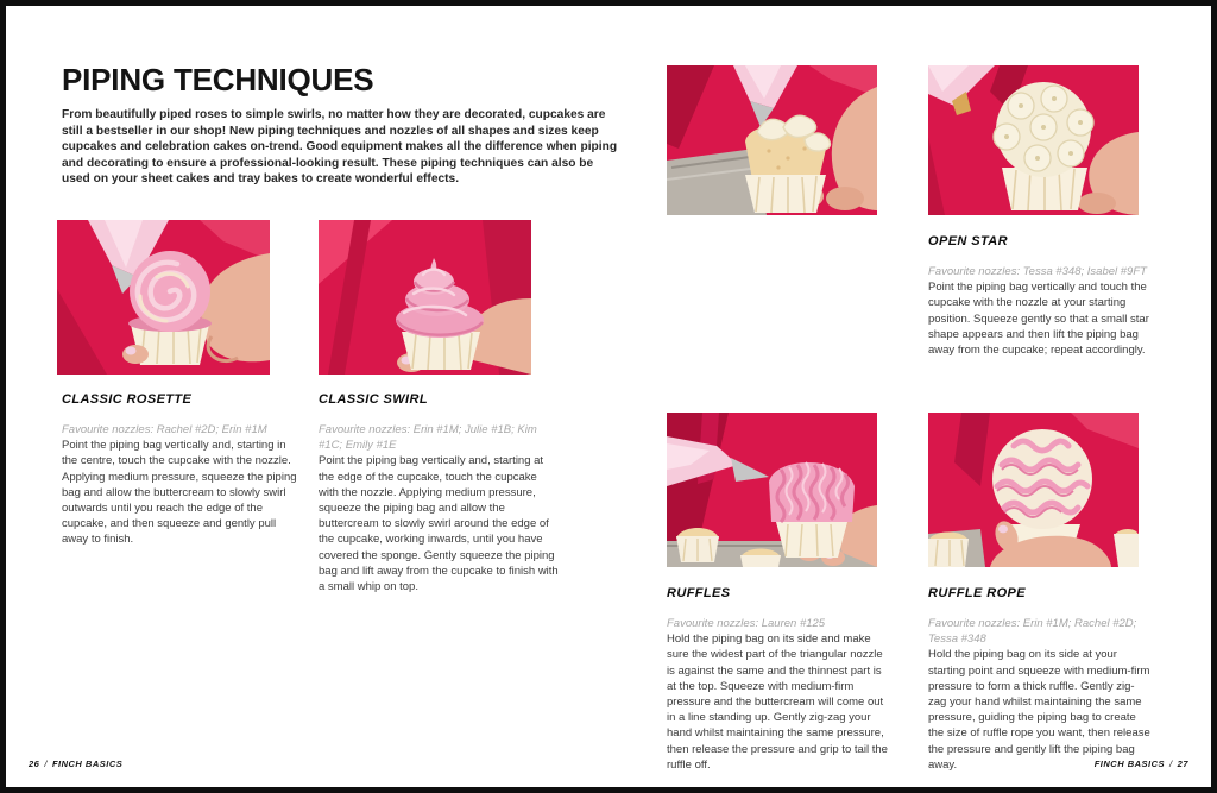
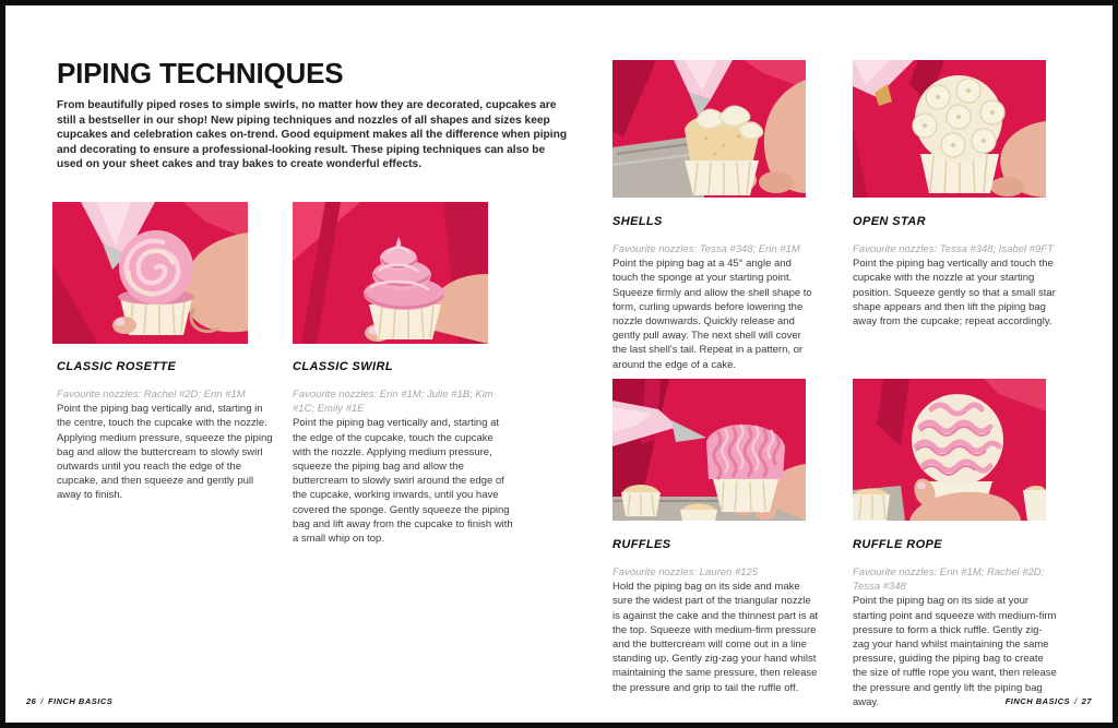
  PIPING TECHNIQUES
  From beautifully piped roses to simple swirls, no matter how they are decorated, cupcakes are still a bestseller in our shop! New piping techniques and nozzles of all shapes and sizes keep cupcakes and celebration cakes on-trend. Good equipment makes all the difference when piping and decorating to ensure a professional-looking result. These piping techniques can also be used on your sheet cakes and tray bakes to create wonderful effects.
  CLASSIC ROSETTE
  Favourite nozzles: Rachel #2D; Erin #1M
  Point the piping bag vertically and, starting in the centre, touch the cupcake with the nozzle. Applying medium pressure, squeeze the piping bag and allow the buttercream to slowly swirl outwards until you reach the edge of the cupcake, and then squeeze and gently pull away to finish.
  CLASSIC SWIRL
  Favourite nozzles: Erin #1M; Julie #1B; Kim #1C; Emily #1E
  Point the piping bag vertically and, starting at the edge of the cupcake, touch the cupcake with the nozzle. Applying medium pressure, squeeze the piping bag and allow the buttercream to slowly swirl around the edge of the cupcake, working inwards, until you have covered the sponge. Gently squeeze the piping bag and lift away from the cupcake to finish with a small whip on top.
+ SHELLS
+ Favourite nozzles: Tessa #348; Erin #1M
+ Point the piping bag at a 45° angle and touch the sponge at your starting point. Squeeze firmly and allow the shell shape to form, curling upwards before lowering the nozzle downwards. Quickly release and gently pull away. The next shell will cover the last shell’s tail. Repeat in a pattern, or around the edge of a cake.
  OPEN STAR
  Favourite nozzles: Tessa #348; Isabel #9FT
  Point the piping bag vertically and touch the cupcake with the nozzle at your starting position. Squeeze gently so that a small star shape appears and then lift the piping bag away from the cupcake; repeat accordingly.
  RUFFLES
  Favourite nozzles: Lauren #125
- Hold the piping bag on its side and make sure the widest part of the triangular nozzle is against the same and the thinnest part is at the top. Squeeze with medium-firm pressure and the buttercream will come out in a line standing up. Gently zig-zag your hand whilst maintaining the same pressure, then release the pressure and grip to tail the ruffle off.
+ Hold the piping bag on its side and make sure the widest part of the triangular nozzle is against the cake and the thinnest part is at the top. Squeeze with medium-firm pressure and the buttercream will come out in a line standing up. Gently zig-zag your hand whilst maintaining the same pressure, then release the pressure and grip to tail the ruffle off.
  RUFFLE ROPE
  Favourite nozzles: Erin #1M; Rachel #2D; Tessa #348
- Hold the piping bag on its side at your starting point and squeeze with medium-firm pressure to form a thick ruffle. Gently zig-zag your hand whilst maintaining the same pressure, guiding the piping bag to create the size of ruffle rope you want, then release the pressure and gently lift the piping bag away.
+ Point the piping bag on its side at your starting point and squeeze with medium-firm pressure to form a thick ruffle. Gently zig-zag your hand whilst maintaining the same pressure, guiding the piping bag to create the size of ruffle rope you want, then release the pressure and gently lift the piping bag away.
  26 / FINCH BASICS
  FINCH BASICS / 27
